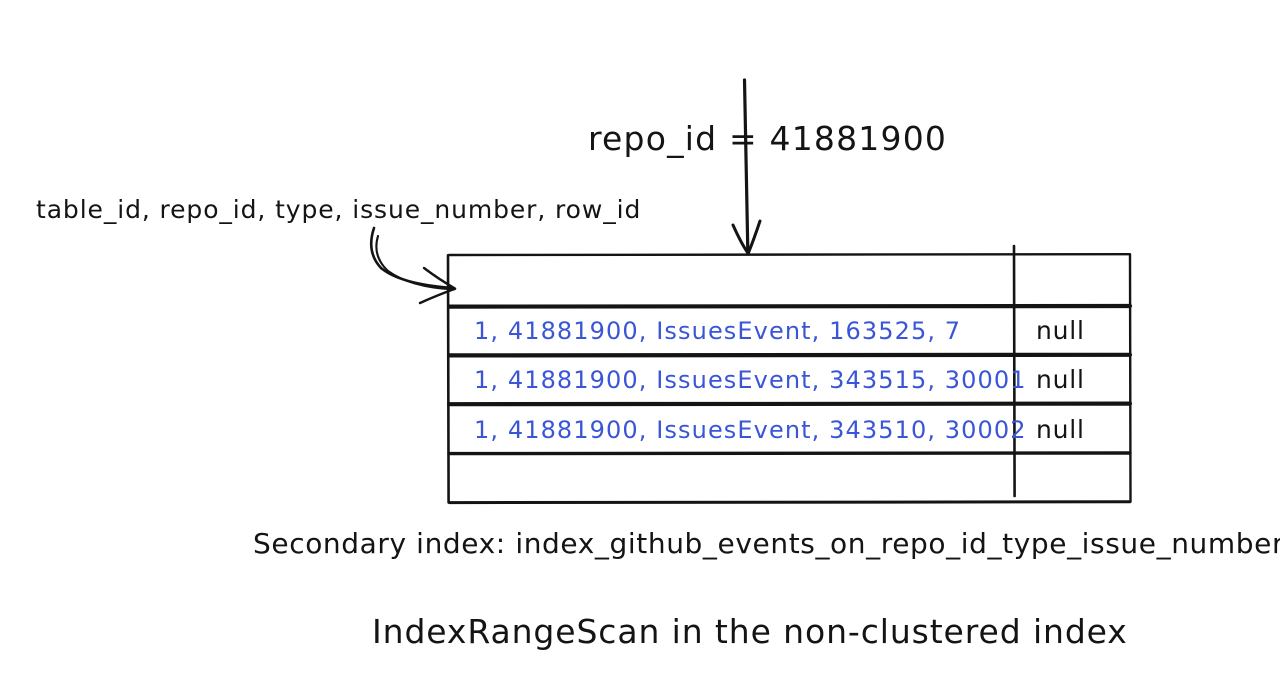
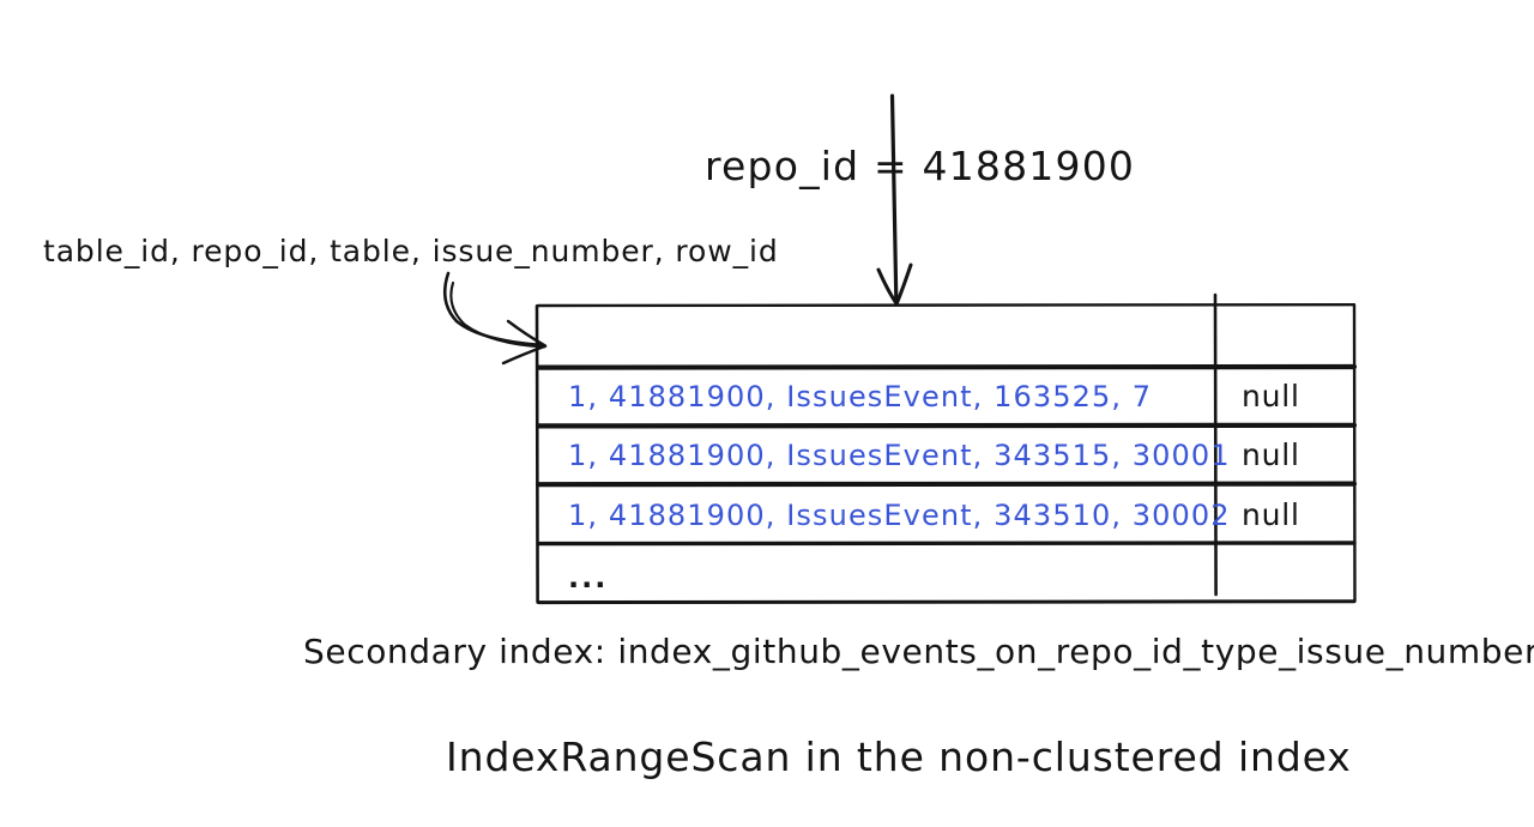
  repo_id = 41881900
- table_id, repo_id, type, issue_number, row_id
+ table_id, repo_id, table, issue_number, row_id
  1, 41881900, IssuesEvent, 163525, 7
  null
  1, 41881900, IssuesEvent, 343515, 30001
  null
  1, 41881900, IssuesEvent, 343510, 30002
  null
+ ...
  Secondary index: index_github_events_on_repo_id_type_issue_number
  IndexRangeScan in the non-clustered index
